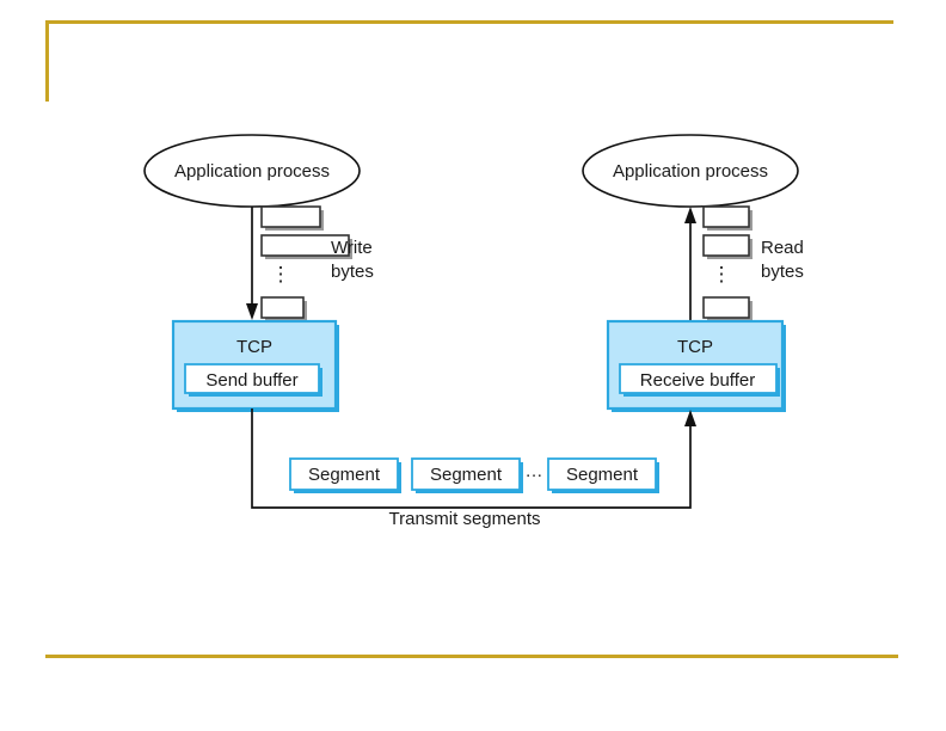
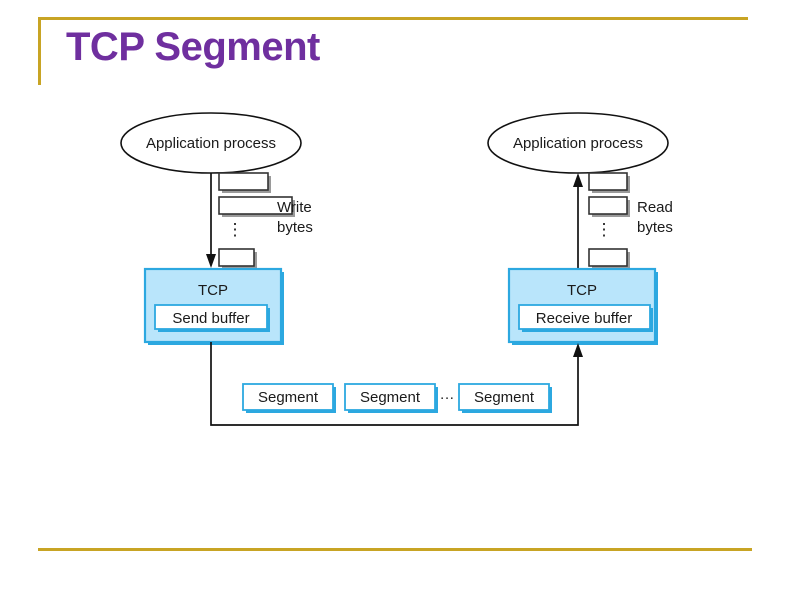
+ TCP Segment
  Application process
  ⋮
  Write
  bytes
  TCP
  Send buffer
  Application process
  ⋮
  Read
  bytes
  TCP
  Receive buffer
  Segment
  Segment
  ···
  Segment
- Transmit segments
